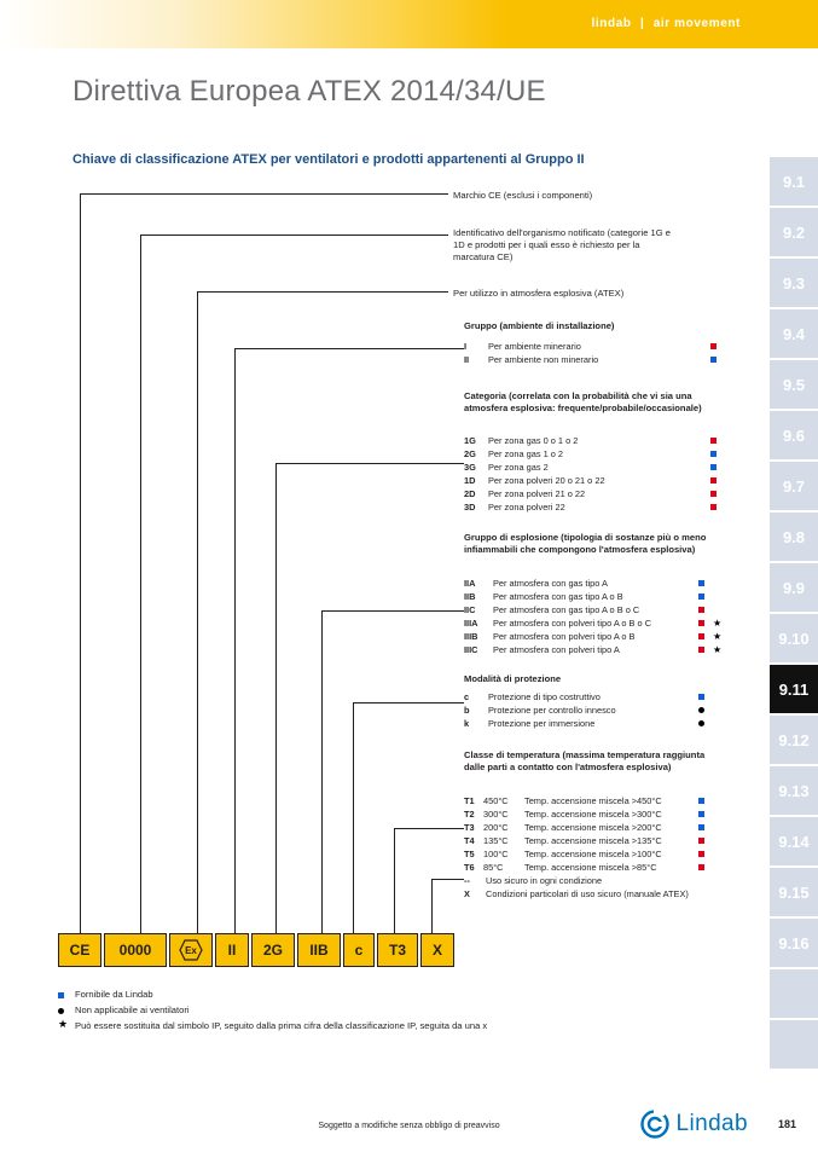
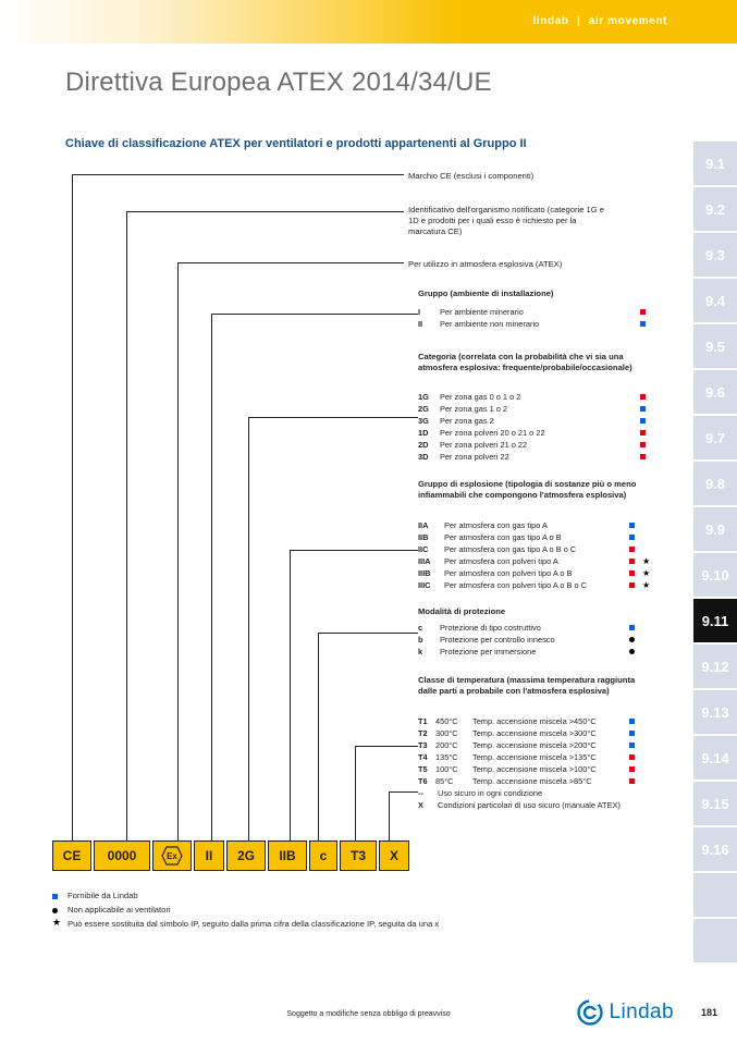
  lindab | air movement
  9.1
  9.2
  9.3
  9.4
  9.5
  9.6
  9.7
  9.8
  9.9
  9.10
  9.11
  9.12
  9.13
  9.14
  9.15
  9.16
  Direttiva Europea ATEX 2014/34/UE
  Chiave di classificazione ATEX per ventilatori e prodotti appartenenti al Gruppo II
  Marchio CE (esclusi i componenti)
  Identificativo dell'organismo notificato (categorie 1G e 1D e prodotti per i quali esso è richiesto per la marcatura CE)
  Per utilizzo in atmosfera esplosiva (ATEX)
  Gruppo (ambiente di installazione)
  I Per ambiente minerario
  II Per ambiente non minerario
  Categoria (correlata con la probabilità che vi sia una atmosfera esplosiva: frequente/probabile/occasionale)
  1G Per zona gas 0 o 1 o 2
  2G Per zona gas 1 o 2
  3G Per zona gas 2
  1D Per zona polveri 20 o 21 o 22
  2D Per zona polveri 21 o 22
  3D Per zona polveri 22
  Gruppo di esplosione (tipologia di sostanze più o meno infiammabili che compongono l'atmosfera esplosiva)
  IIA Per atmosfera con gas tipo A
  IIB Per atmosfera con gas tipo A o B
  IIC Per atmosfera con gas tipo A o B o C
- IIIA Per atmosfera con polveri tipo A o B o C
+ IIIA Per atmosfera con polveri tipo A
  ★
  IIIB Per atmosfera con polveri tipo A o B
  ★
- IIIC Per atmosfera con polveri tipo A
+ IIIC Per atmosfera con polveri tipo A o B o C
  ★
  Modalità di protezione
  c Protezione di tipo costruttivo
  b Protezione per controllo innesco
  k Protezione per immersione
- Classe di temperatura (massima temperatura raggiunta dalle parti a contatto con l'atmosfera esplosiva)
+ Classe di temperatura (massima temperatura raggiunta dalle parti a probabile con l'atmosfera esplosiva)
  T1 450°C Temp. accensione miscela >450°C
  T2 300°C Temp. accensione miscela >300°C
  T3 200°C Temp. accensione miscela >200°C
  T4 135°C Temp. accensione miscela >135°C
  T5 100°C Temp. accensione miscela >100°C
  T6 85°C Temp. accensione miscela >85°C
  -- Uso sicuro in ogni condizione
  X Condizioni particolari di uso sicuro (manuale ATEX)
  CE
  0000
  Ex
  II
  2G
  IIB
  c
  T3
  X
  Fornibile da Lindab
  Non applicabile ai ventilatori
  ★
  Può essere sostituita dal simbolo IP, seguito dalla prima cifra della classificazione IP, seguita da una x
  Lindab
  181
